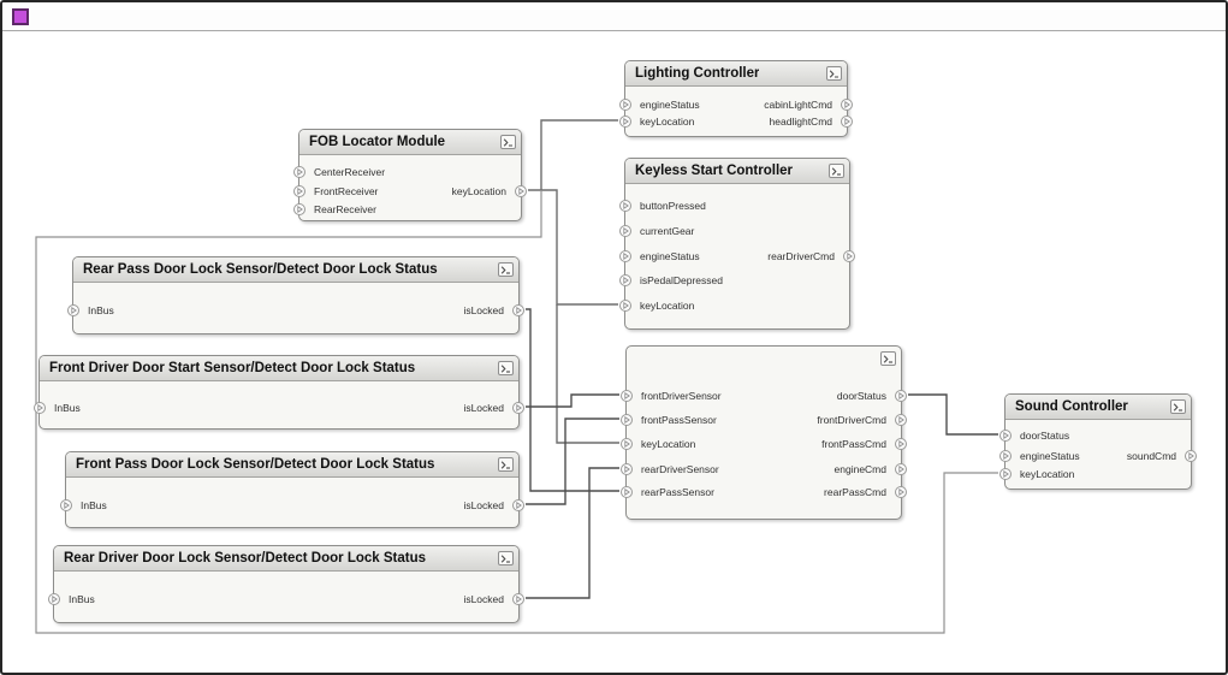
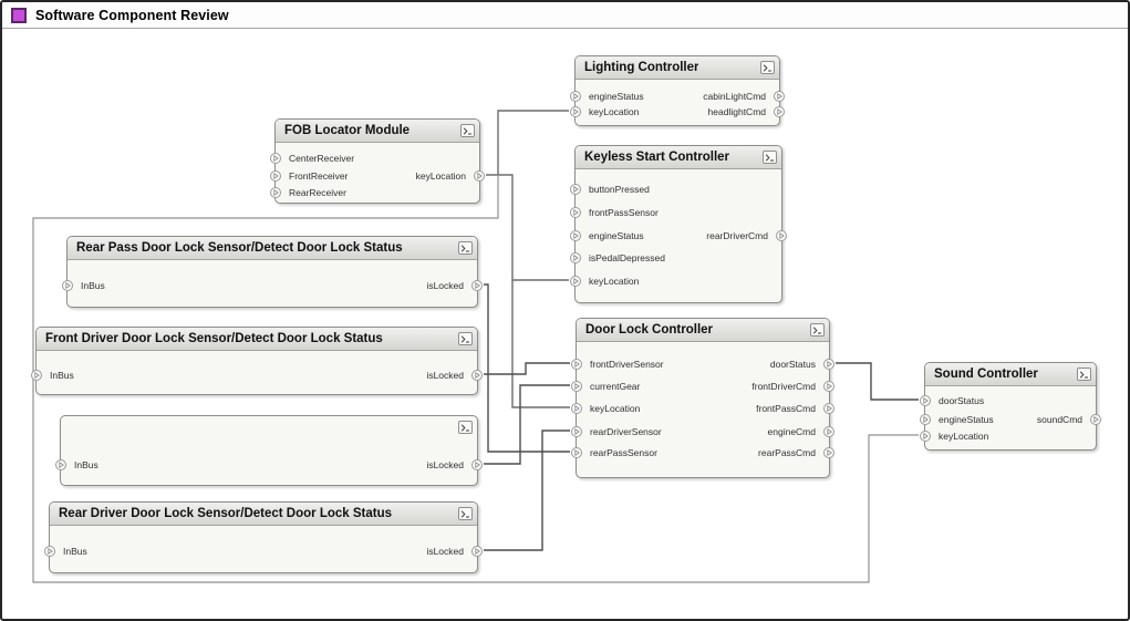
+ Software Component Review
  FOB Locator Module
  CenterReceiver
  FrontReceiver
  RearReceiver
  keyLocation
  Lighting Controller
  engineStatus
  keyLocation
  cabinLightCmd
  headlightCmd
  Keyless Start Controller
  buttonPressed
- currentGear
+ frontPassSensor
  engineStatus
  isPedalDepressed
  keyLocation
  rearDriverCmd
  Rear Pass Door Lock Sensor/Detect Door Lock Status
  InBus
  isLocked
- Front Driver Door Start Sensor/Detect Door Lock Status
+ Front Driver Door Lock Sensor/Detect Door Lock Status
  InBus
  isLocked
- Front Pass Door Lock Sensor/Detect Door Lock Status
  InBus
  isLocked
  Rear Driver Door Lock Sensor/Detect Door Lock Status
  InBus
  isLocked
+ Door Lock Controller
  frontDriverSensor
- frontPassSensor
+ currentGear
  keyLocation
  rearDriverSensor
  rearPassSensor
  doorStatus
  frontDriverCmd
  frontPassCmd
  engineCmd
  rearPassCmd
  Sound Controller
  doorStatus
  engineStatus
  keyLocation
  soundCmd
